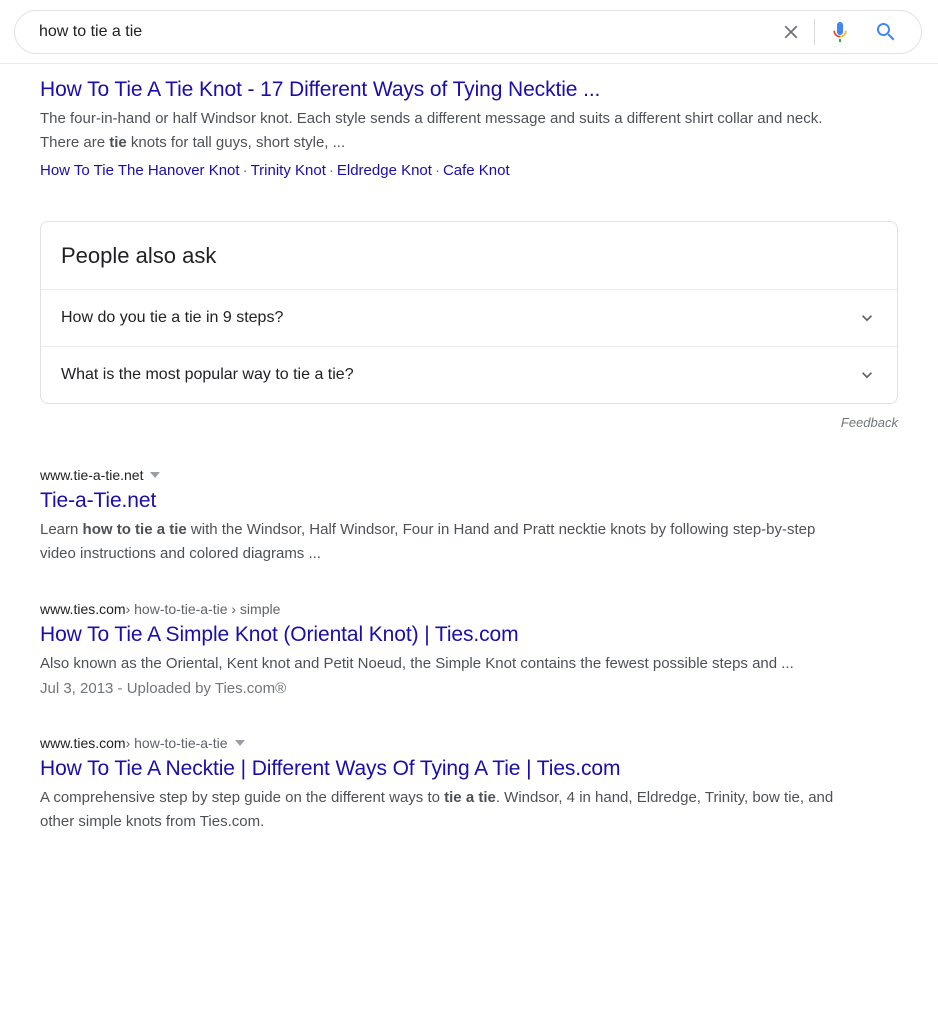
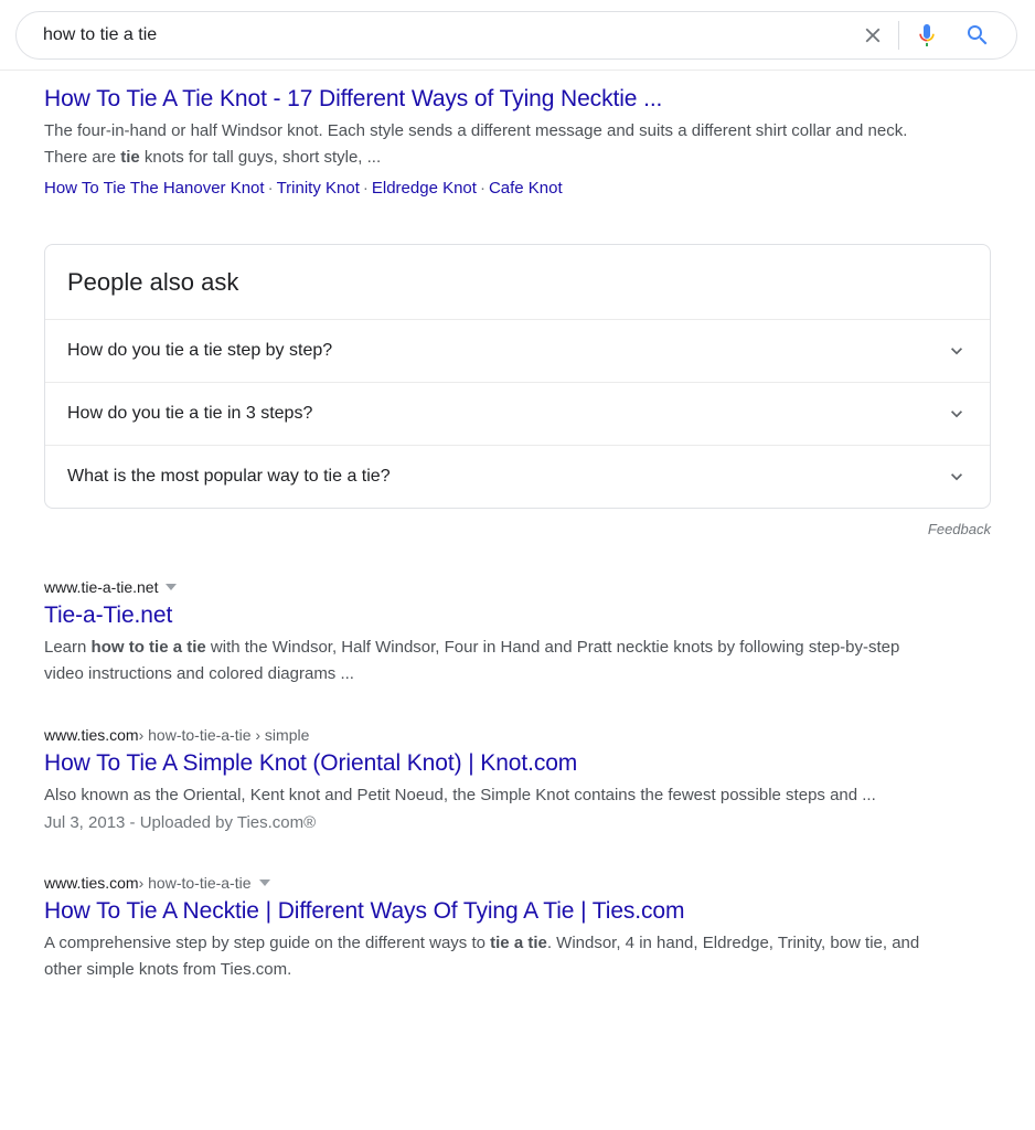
  how to tie a tie
  How To Tie A Tie Knot - 17 Different Ways of Tying Necktie ...
  The four-in-hand or half Windsor knot. Each style sends a different message and suits a different shirt collar and neck. There are tie knots for tall guys, short style, ...
  How To Tie The Hanover Knot · Trinity Knot · Eldredge Knot · Cafe Knot
  People also ask
+ How do you tie a tie step by step?
- How do you tie a tie in 9 steps?
+ How do you tie a tie in 3 steps?
  What is the most popular way to tie a tie?
  Feedback
  www.tie-a-tie.net
  Tie-a-Tie.net
  Learn how to tie a tie with the Windsor, Half Windsor, Four in Hand and Pratt necktie knots by following step-by-step video instructions and colored diagrams ...
  www.ties.com
  › how-to-tie-a-tie › simple
- How To Tie A Simple Knot (Oriental Knot) | Ties.com
+ How To Tie A Simple Knot (Oriental Knot) | Knot.com
  Also known as the Oriental, Kent knot and Petit Noeud, the Simple Knot contains the fewest possible steps and ...
  Jul 3, 2013 - Uploaded by Ties.com®
  www.ties.com
  › how-to-tie-a-tie
  How To Tie A Necktie | Different Ways Of Tying A Tie | Ties.com
  A comprehensive step by step guide on the different ways to tie a tie. Windsor, 4 in hand, Eldredge, Trinity, bow tie, and other simple knots from Ties.com.
